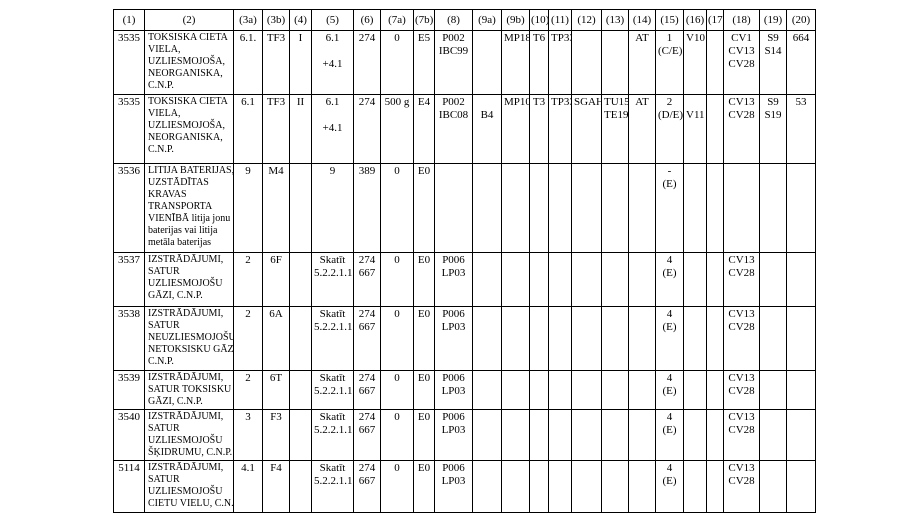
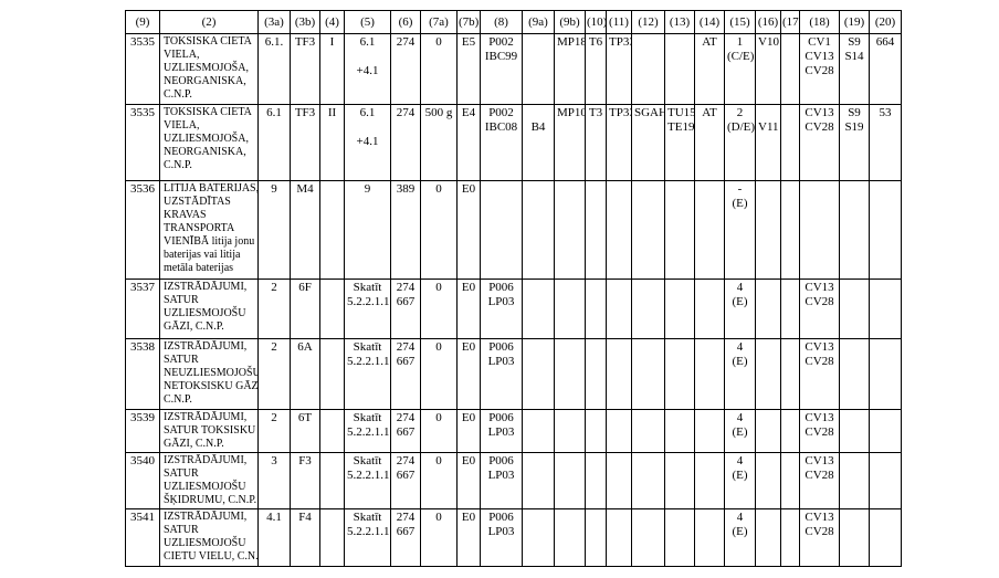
- (1)	(2)	(3a)	(3b)	(4)	(5)	(6)	(7a)	(7b)	(8)	(9a)	(9b)	(10)	(11)	(12)	(13)	(14)	(15)	(16)	(17	(18)	(19)	(20)
+ (9)	(2)	(3a)	(3b)	(4)	(5)	(6)	(7a)	(7b)	(8)	(9a)	(9b)	(10)	(11)	(12)	(13)	(14)	(15)	(16)	(17	(18)	(19)	(20)
  3535	TOKSISKA CIETA VIELA, UZLIESMOJOŠA, NEORGANISKA, C.N.P.	6.1.	TF3	I	6.1 +4.1	274	0	E5	P002 IBC99		MP18	T6	TP3			AT	1 (C/E)	V10		CV1 CV13 CV28	S9 S14	664
  3535	TOKSISKA CIETA VIELA, UZLIESMOJOŠA, NEORGANISKA, C.N.P.	6.1	TF3	II	6.1 +4.1	274	500 g	E4	P002 IBC08	B4	MP10	T3	TP3	SGAH	TU15 TE19	AT	2 (D/E)	V11		CV13 CV28	S9 S19	53
  3536	LITIJA BATERIJAS, UZSTĀDĪTAS KRAVAS TRANSPORTA VIENĪBĀ litija jonu baterijas vai litija metāla baterijas	9	M4		9	389	0	E0									- (E)
  3537	IZSTRĀDĀJUMI, SATUR UZLIESMOJOŠU GĀZI, C.N.P.	2	6F		Skatīt 5.2.2.1.1	274 667	0	E0	P006 LP03								4 (E)			CV13 CV28
  3538	IZSTRĀDĀJUMI, SATUR NEUZLIESMOJOŠU NETOKSISKU GĀZ C.N.P.	2	6A		Skatīt 5.2.2.1.1	274 667	0	E0	P006 LP03								4 (E)			CV13 CV28
  3539	IZSTRĀDĀJUMI, SATUR TOKSISKU GĀZI, C.N.P.	2	6T		Skatīt 5.2.2.1.1	274 667	0	E0	P006 LP03								4 (E)			CV13 CV28
  3540	IZSTRĀDĀJUMI, SATUR UZLIESMOJOŠU ŠĶIDRUMU, C.N.P.	3	F3		Skatīt 5.2.2.1.1	274 667	0	E0	P006 LP03								4 (E)			CV13 CV28
- 5114	IZSTRĀDĀJUMI, SATUR UZLIESMOJOŠU CIETU VIELU, C.N.	4.1	F4		Skatīt 5.2.2.1.1	274 667	0	E0	P006 LP03								4 (E)			CV13 CV28
+ 3541	IZSTRĀDĀJUMI, SATUR UZLIESMOJOŠU CIETU VIELU, C.N.	4.1	F4		Skatīt 5.2.2.1.1	274 667	0	E0	P006 LP03								4 (E)			CV13 CV28
